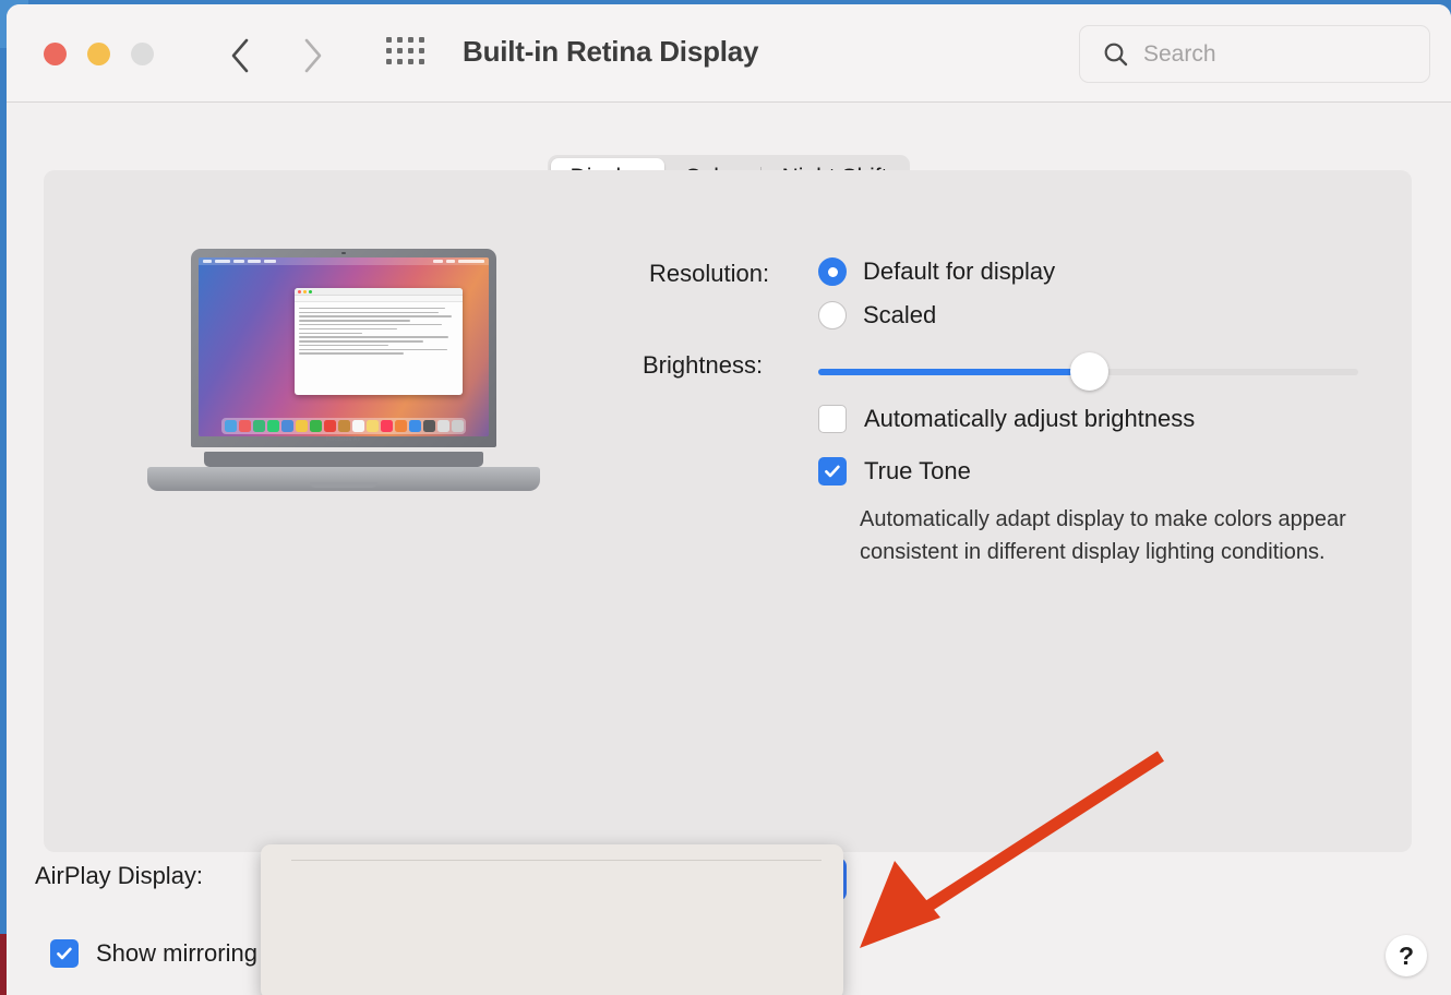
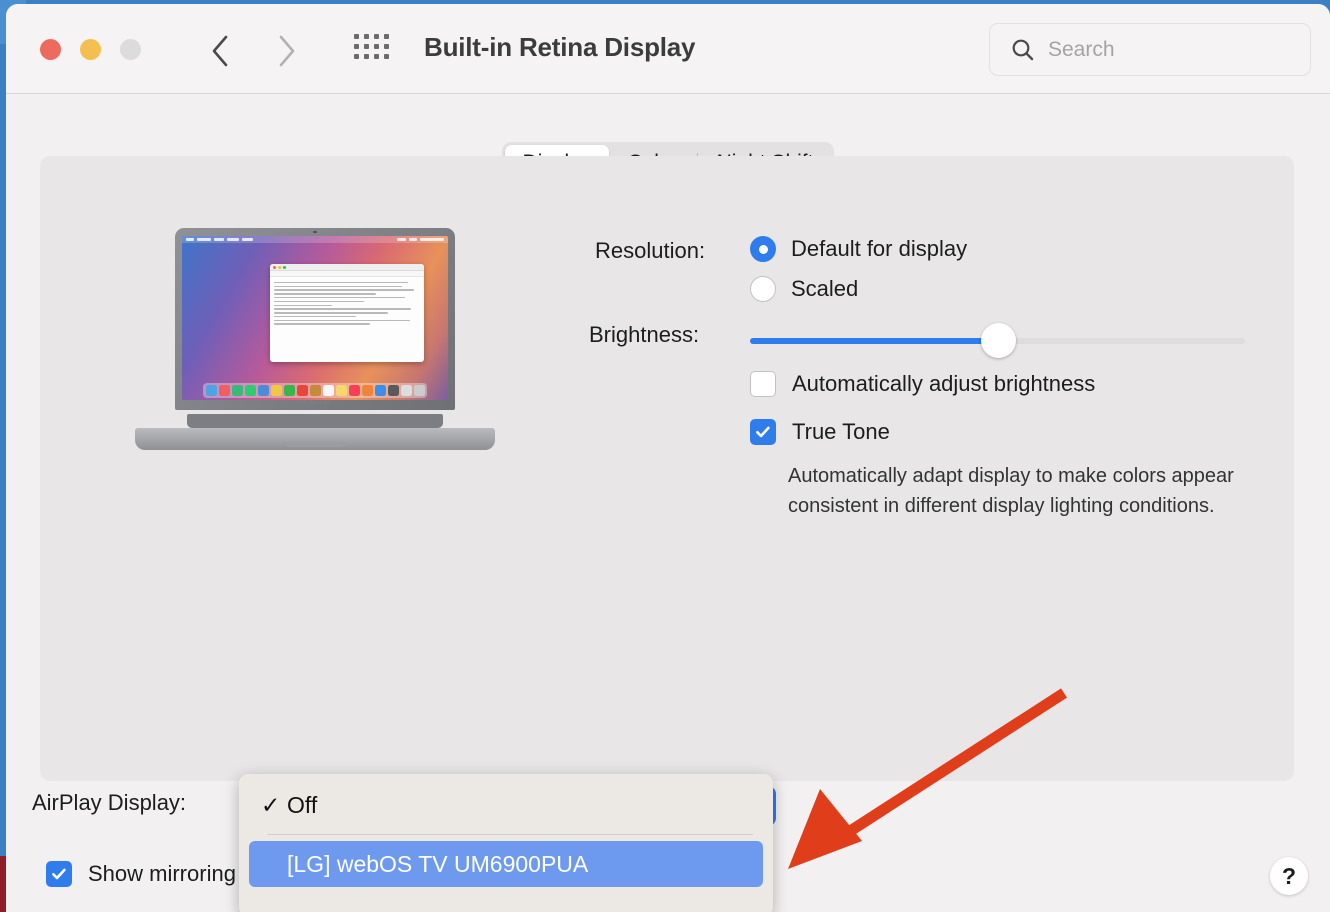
  Built-in Retina Display
  Search
  Resolution:
  Default for display
  Scaled
  Brightness:
  Automatically adjust brightness
  True Tone
  Automatically adapt display to make colors appear consistent in different display lighting conditions.
  AirPlay Display:
  ?
+ ✓
+ Off
+ [LG] webOS TV UM6900PUA
